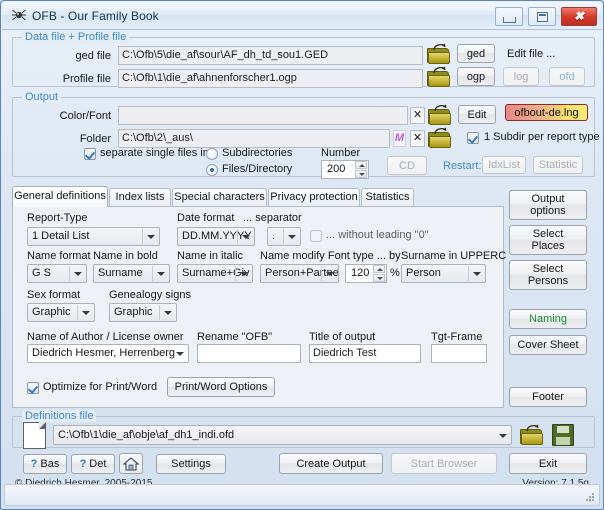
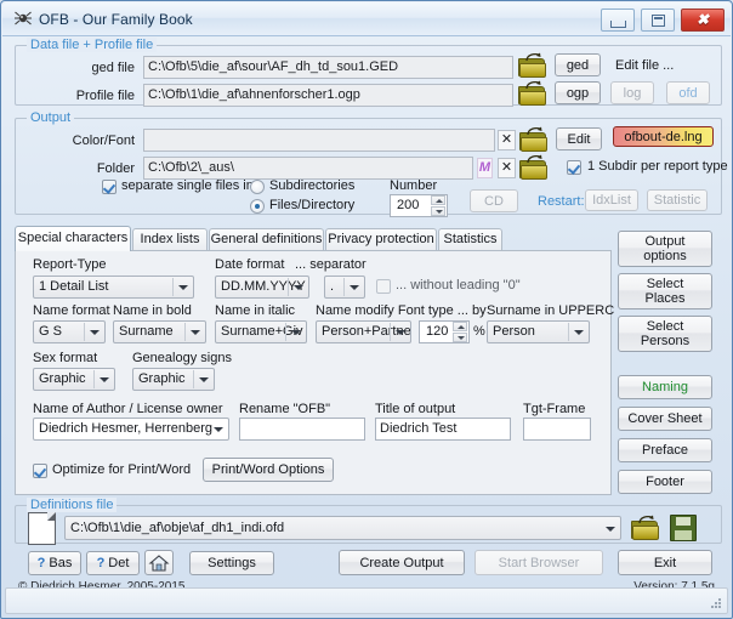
  OFB - Our Family Book
  ✖
  Data file + Profile file
  ged file
  C:\Ofb\5\die_af\sour\AF_dh_td_sou1.GED
  ged
  Edit file ...
  Profile file
  C:\Ofb\1\die_af\ahnenforscher1.ogp
  ogp
  log
  ofd
  Output
  Color/Font
  ✕
  Edit
  ofbout-de.lng
  Folder
  C:\Ofb\2\_aus\
  M
  ✕
  1 Subdir per report type
  separate single files i
  Subdirectories
  Files/Directory
  Number
  200
  CD
  Restart:
  IdxList
  Statistic
- General definitions
+ Special characters
  Index lists
- Special characters
+ General definitions
  Privacy protection
  Statistics
  Report-Type
  1 Detail List
  Date format
  DD.MM.YYYY
  ... separator
  .
  ... without leading "0"
  Name format
  G S
  Name in bold
  Surname
  Name in italic
  Surname+Giv
  Name modify Font type ... by
  Person+Patne
  120
  %
  Surname in UPPERC
  Person
  Sex format
  Graphic
  Genealogy signs
  Graphic
  Name of Author / License owner
  Diedrich Hesmer, Herrenberg
  Rename "OFB"
  Title of output
  Diedrich Test
  Tgt-Frame
  Optimize for Print/Word
  Print/Word Options
  Output
  options
  Select
  Places
  Select
  Persons
  Naming
  Cover Sheet
+ Preface
  Footer
  Definitions file
  C:\Ofb\1\die_af\obje\af_dh1_indi.ofd
  ?
  Bas
  ?
  Det
  Settings
  Create Output
  Start Browser
  Exit
